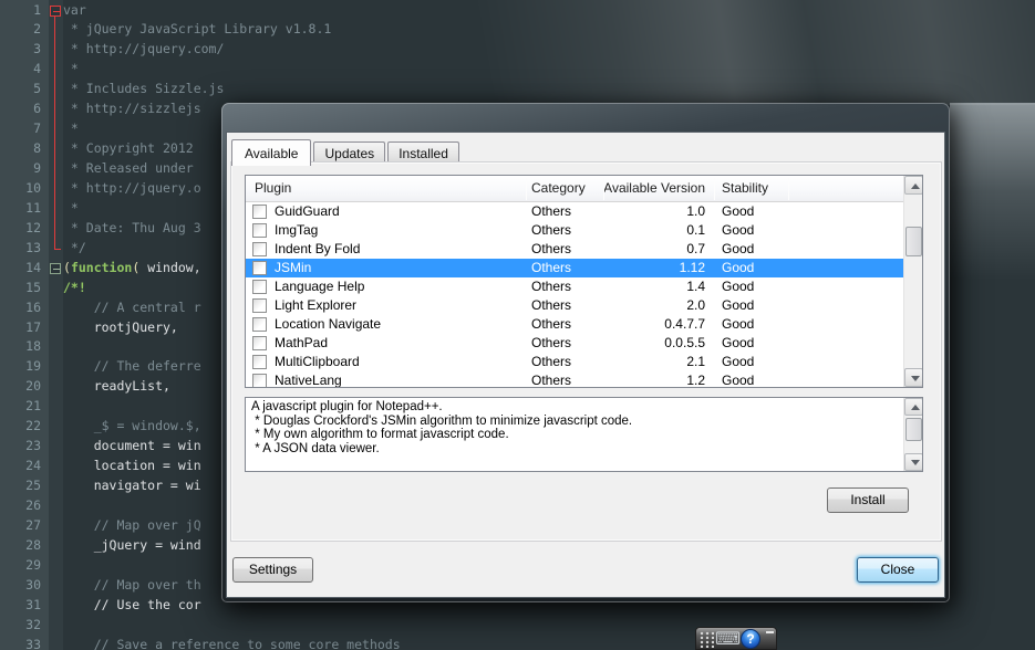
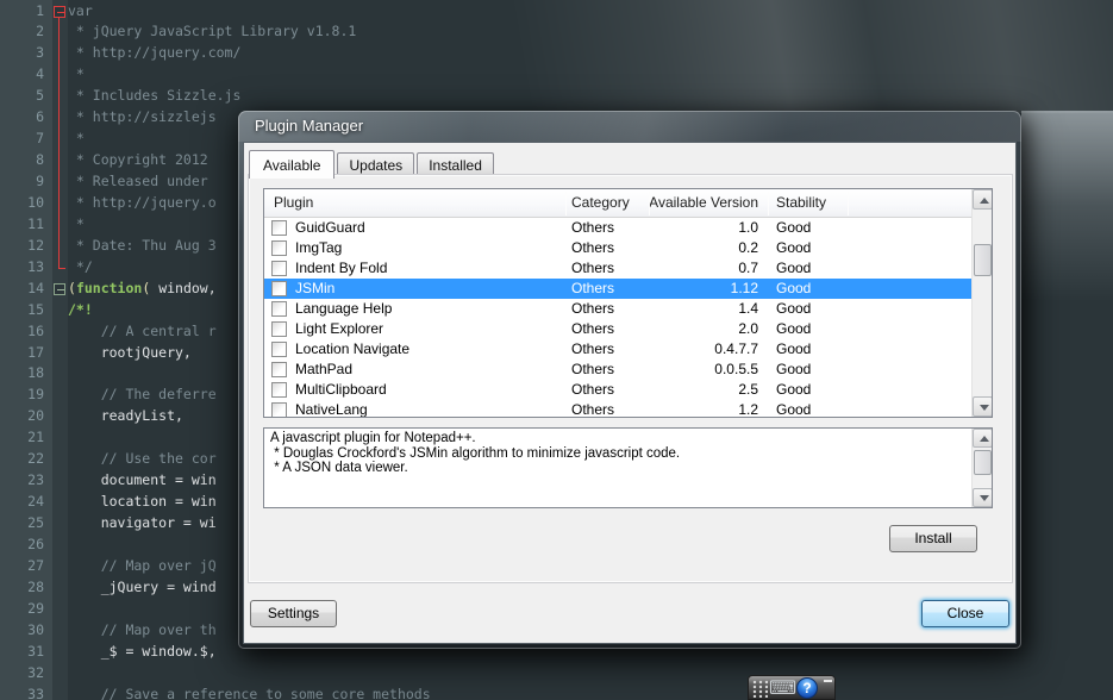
  1
  2
  3
  4
  5
  6
  7
  8
  9
  10
  11
  12
  13
  14
  15
  16
  17
  18
  19
  20
  21
  22
  23
  24
  25
  26
  27
  28
  29
  30
  31
  32
  33
  var
  * jQuery JavaScript Library v1.8.1
  * http://jquery.com/
  *
  * Includes Sizzle.js
  * http://sizzlejs
  *
  * Copyright 2012
  * Released under
  * http://jquery.o
  *
  * Date: Thu Aug 3
  */
  (function( window,
  /*!
  // A central r
  rootjQuery,
  // The deferre
  readyList,
- _$ = window.$,
+ // Use the cor
  document = win
  location = win
  navigator = wi
  // Map over jQ
  _jQuery = wind
  // Map over th
- // Use the cor
+ _$ = window.$,
  // Save a reference to some core methods
+ Plugin Manager
  Available Updates Installed
  Plugin
  Category
  Available Version
  Stability
  GuidGuard
  Others
  1.0
  Good
  ImgTag
  Others
- 0.1
+ 0.2
  Good
  Indent By Fold
  Others
  0.7
  Good
  JSMin
  Others
  1.12
  Good
  Language Help
  Others
  1.4
  Good
  Light Explorer
  Others
  2.0
  Good
  Location Navigate
  Others
  0.4.7.7
  Good
  MathPad
  Others
  0.0.5.5
  Good
  MultiClipboard
  Others
- 2.1
+ 2.5
  Good
  NativeLang
  Others
  1.2
  Good
  A javascript plugin for Notepad++.
  * Douglas Crockford's JSMin algorithm to minimize javascript code.
- * My own algorithm to format javascript code.
  * A JSON data viewer.
  Install
  Settings
  Close
  ⌨
  ?
